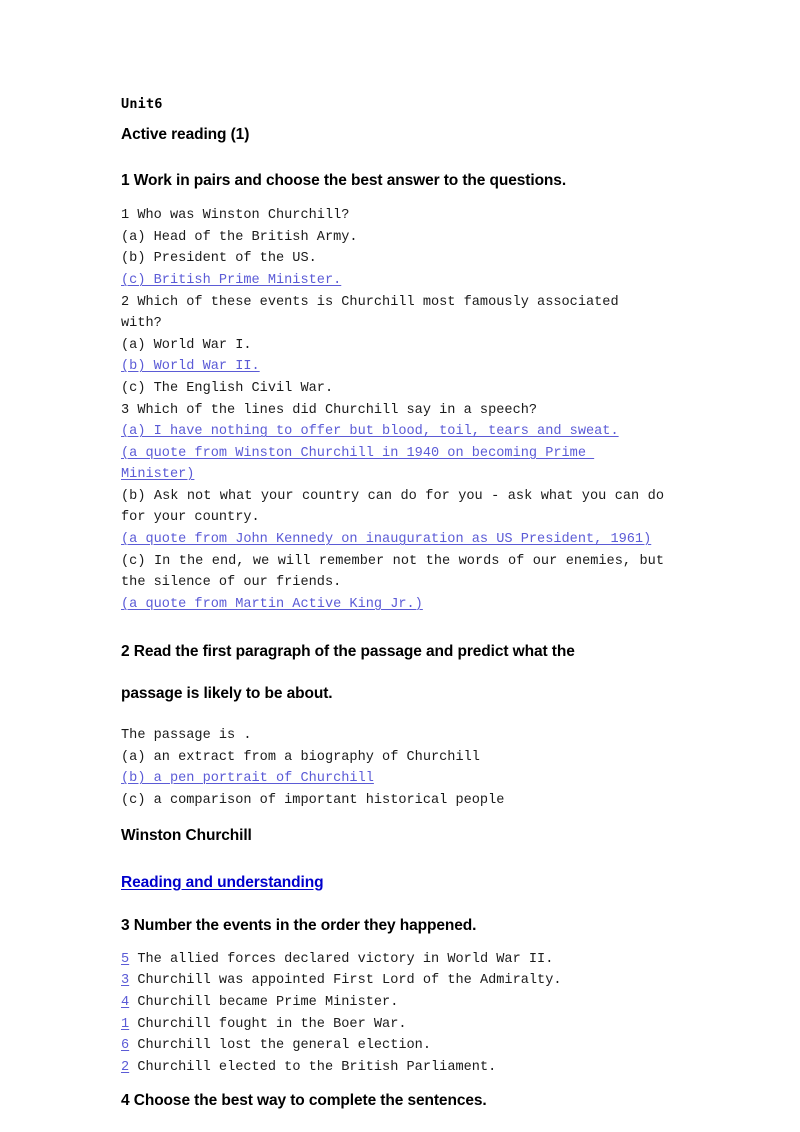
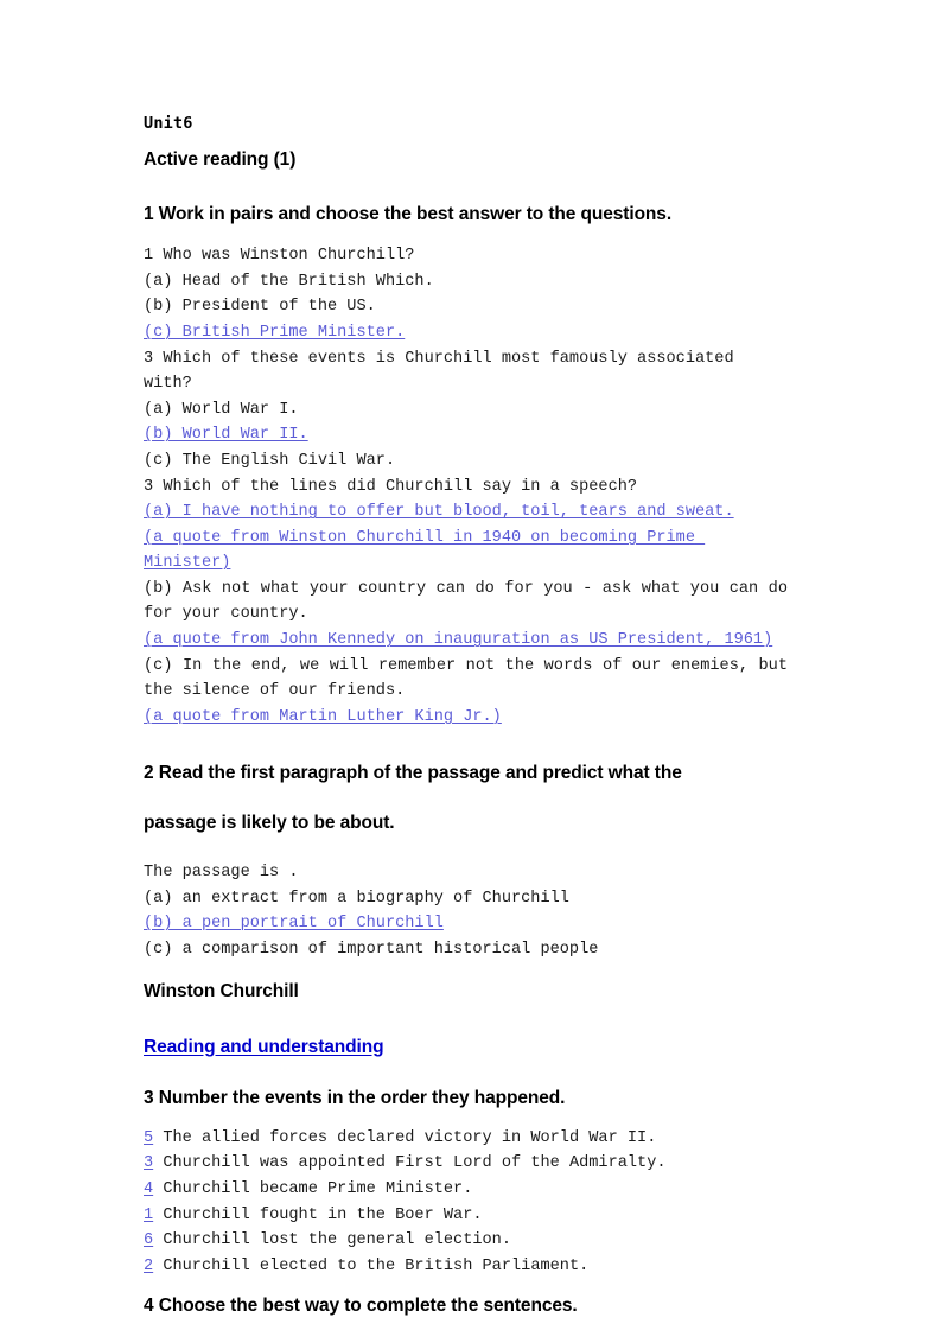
  Unit6
  Active reading (1)
  1 Work in pairs and choose the best answer to the questions.
  1 Who was Winston Churchill?
- (a) Head of the British Army.
+ (a) Head of the British Which.
  (b) President of the US.
  (c) British Prime Minister.
- 2 Which of these events is Churchill most famously associated with?
+ 3 Which of these events is Churchill most famously associated with?
  (a) World War I.
  (b) World War II.
  (c) The English Civil War.
  3 Which of the lines did Churchill say in a speech?
  (a) I have nothing to offer but blood, toil, tears and sweat.
  (a quote from Winston Churchill in 1940 on becoming Prime Minister)
  (b) Ask not what your country can do for you - ask what you can do for your country.
  (a quote from John Kennedy on inauguration as US President, 1961)
  (c) In the end, we will remember not the words of our enemies, but the silence of our friends.
- (a quote from Martin Active King Jr.)
+ (a quote from Martin Luther King Jr.)
  2 Read the first paragraph of the passage and predict what the
  passage is likely to be about.
  The passage is .
  (a) an extract from a biography of Churchill
  (b) a pen portrait of Churchill
  (c) a comparison of important historical people
  Winston Churchill
  Reading and understanding
  3 Number the events in the order they happened.
  5 The allied forces declared victory in World War II.
  3 Churchill was appointed First Lord of the Admiralty.
  4 Churchill became Prime Minister.
  1 Churchill fought in the Boer War.
  6 Churchill lost the general election.
  2 Churchill elected to the British Parliament.
  4 Choose the best way to complete the sentences.
